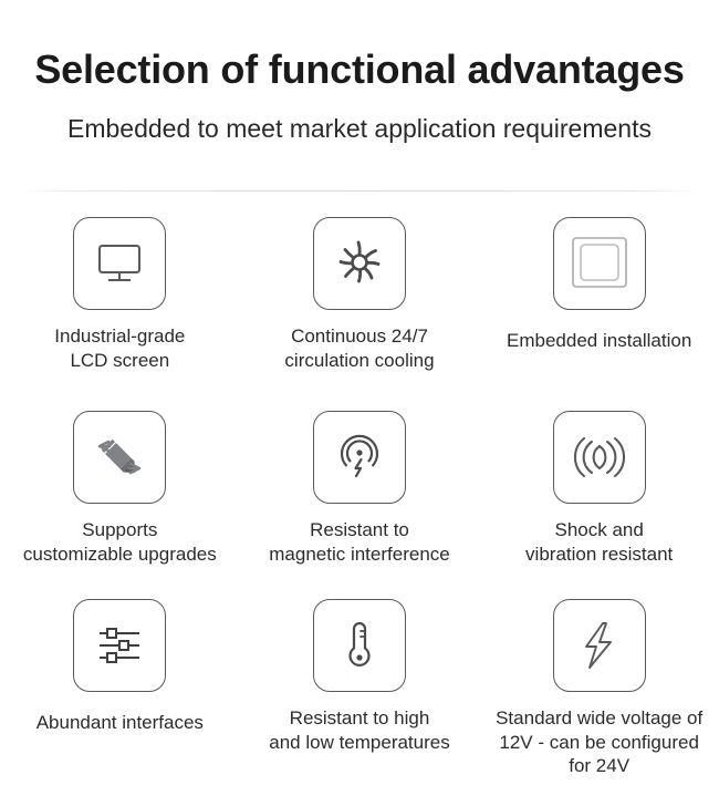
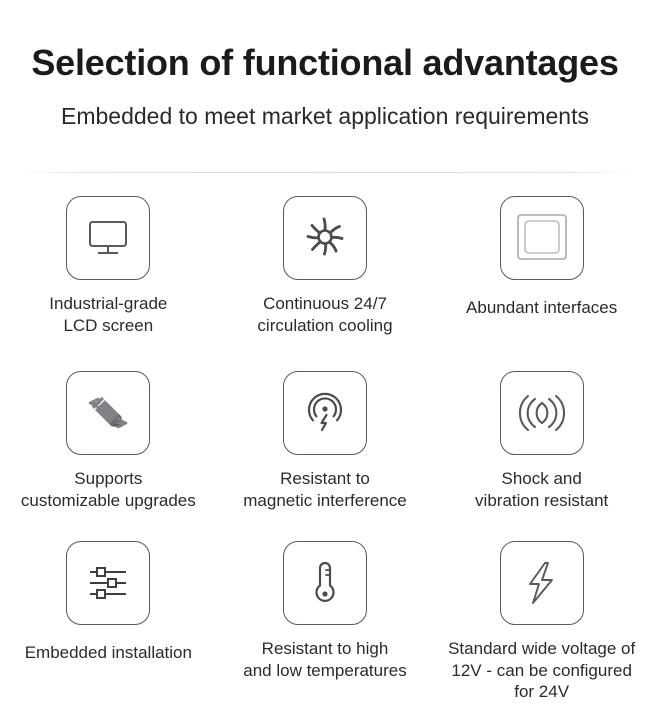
  Selection of functional advantages
  Embedded to meet market application requirements
  Industrial-grade
  LCD screen
  Continuous 24/7
  circulation cooling
- Embedded installation
+ Abundant interfaces
  Supports
  customizable upgrades
  Resistant to
  magnetic interference
  Shock and
  vibration resistant
- Abundant interfaces
+ Embedded installation
  Resistant to high
  and low temperatures
  Standard wide voltage of
  12V - can be configured
  for 24V
